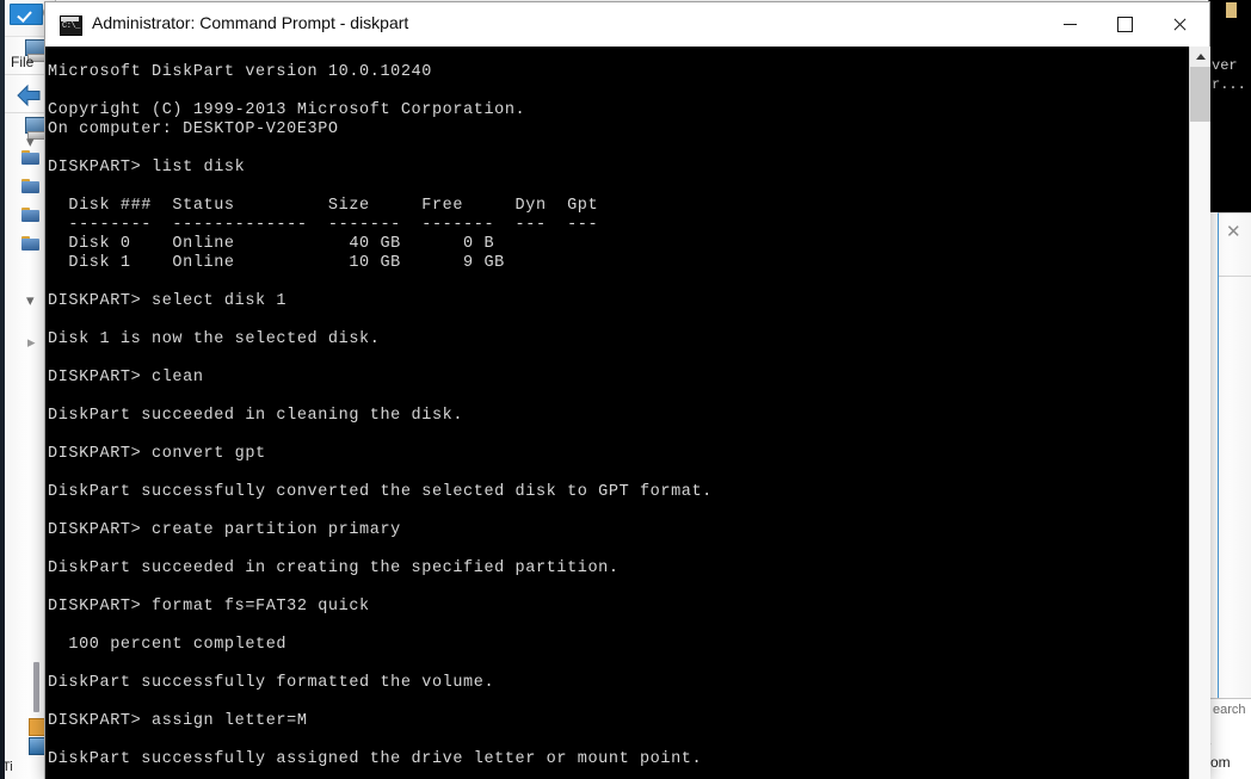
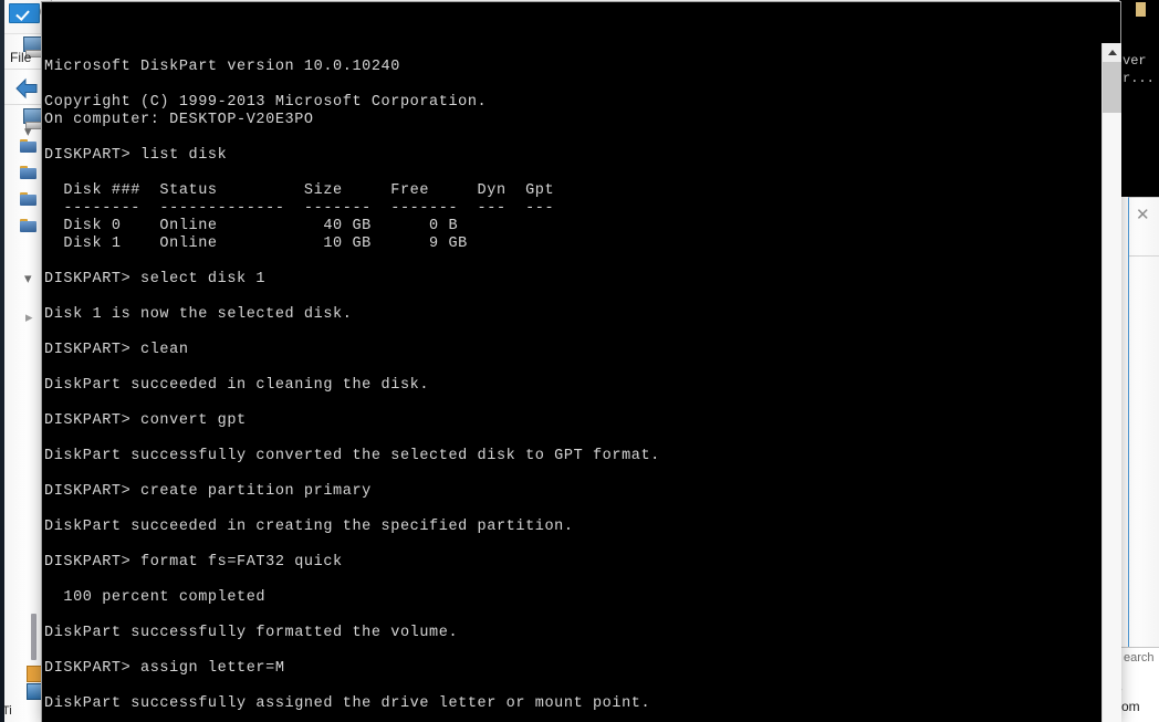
  File
  ▾
  ▾
  ▸
  Ti
  ver
  r...
  ✕
  earch
- C:\_
- Administrator: Command Prompt - diskpart
  Microsoft DiskPart version 10.0.10240
  Copyright (C) 1999-2013 Microsoft Corporation.
  On computer: DESKTOP-V20E3PO
  DISKPART> list disk
  Disk ### Status Size Free Dyn Gpt
  -------- ------------- ------- ------- --- ---
  Disk 0 Online 40 GB 0 B
  Disk 1 Online 10 GB 9 GB
  DISKPART> select disk 1
  Disk 1 is now the selected disk.
  DISKPART> clean
  DiskPart succeeded in cleaning the disk.
  DISKPART> convert gpt
  DiskPart successfully converted the selected disk to GPT format.
  DISKPART> create partition primary
  DiskPart succeeded in creating the specified partition.
  DISKPART> format fs=FAT32 quick
  100 percent completed
  DiskPart successfully formatted the volume.
  DISKPART> assign letter=M
  DiskPart successfully assigned the drive letter or mount point.
